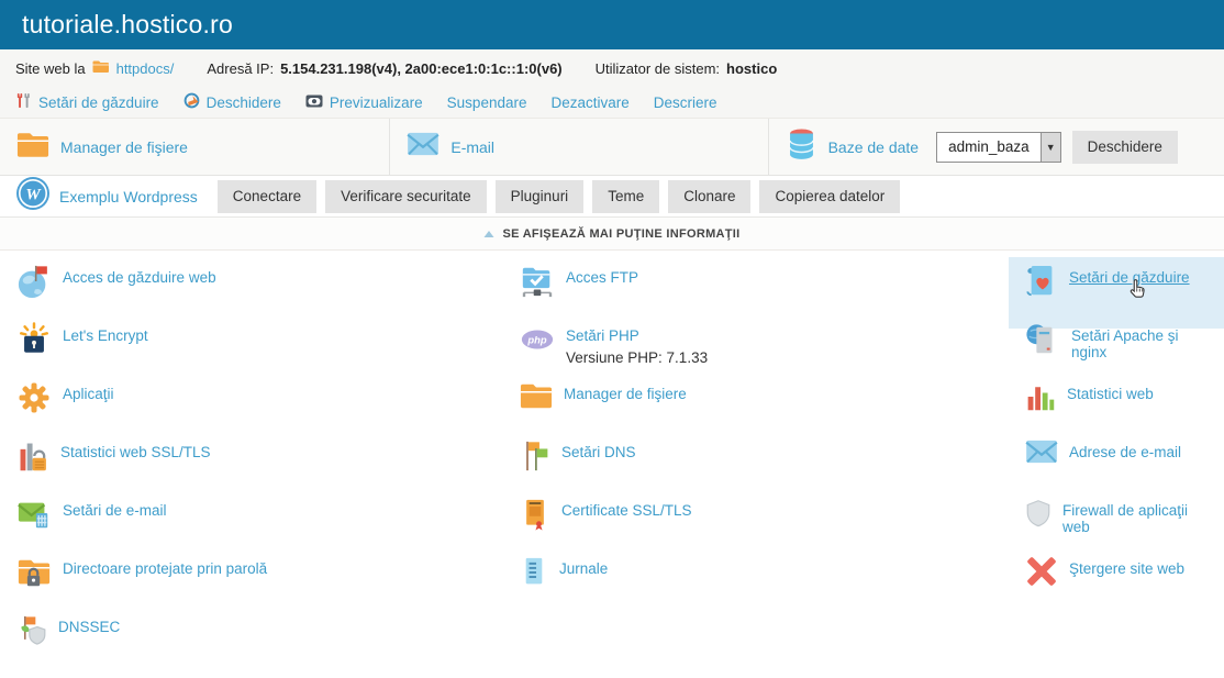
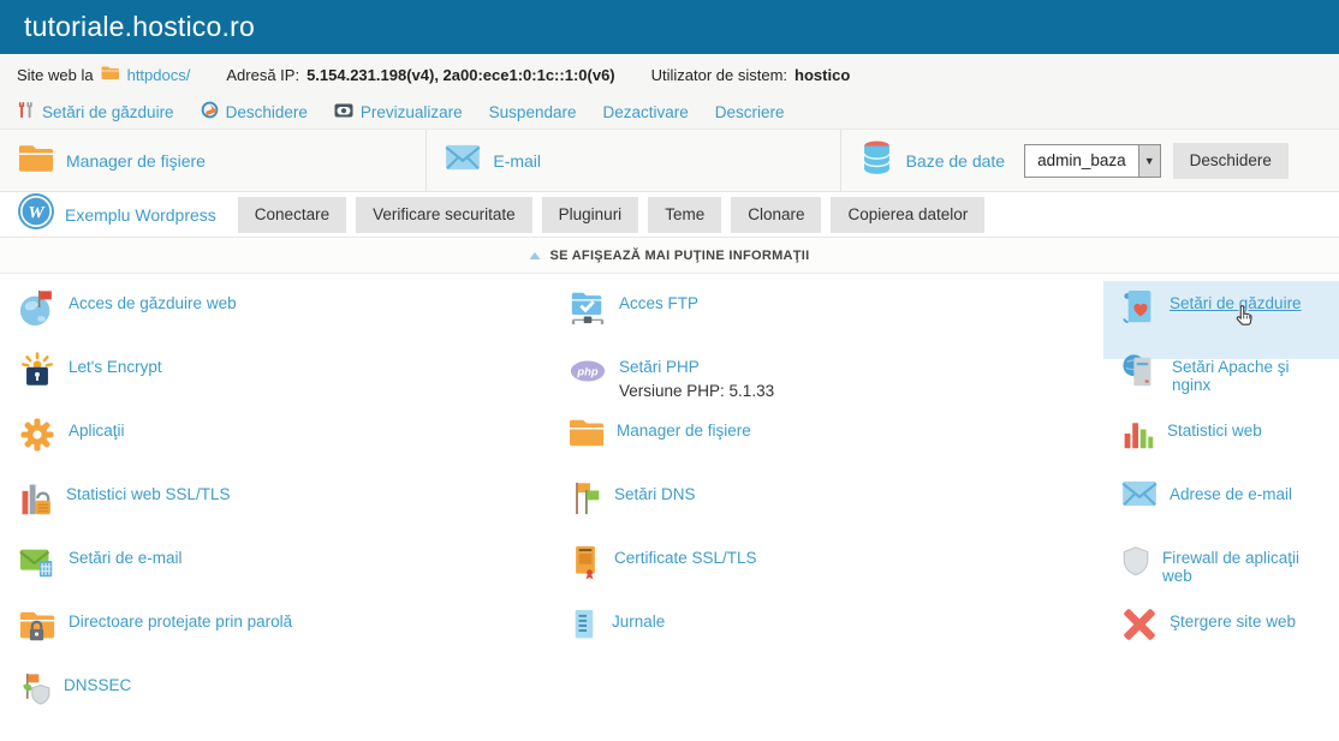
  tutoriale.hostico.ro
  Site web la
  httpdocs/
  Adresă IP:
  5.154.231.198(v4), 2a00:ece1:0:1c::1:0(v6)
  Utilizator de sistem:
  hostico
  Setări de găzduire
  Deschidere
  Previzualizare
  Suspendare
  Dezactivare
  Descriere
  Manager de fişiere
  E-mail
  Baze de date
  admin_baza
  ▼
  Deschidere
  W
  Exemplu Wordpress
  Conectare
  Verificare securitate
  Pluginuri
  Teme
  Clonare
  Copierea datelor
  SE AFIŞEAZĂ MAI PUŢINE INFORMAŢII
  Acces de găzduire web
  Acces FTP
  Setări de găzduire
  Let's Encrypt
  php
  Setări PHP
- Versiune PHP: 7.1.33
+ Versiune PHP: 5.1.33
  Setări Apache şi nginx
  Aplicaţii
  Manager de fişiere
  Statistici web
  Statistici web SSL/TLS
  Setări DNS
  Adrese de e-mail
  Setări de e-mail
  Certificate SSL/TLS
  Firewall de aplicaţii web
  Directoare protejate prin parolă
  Jurnale
  Ştergere site web
  DNSSEC
